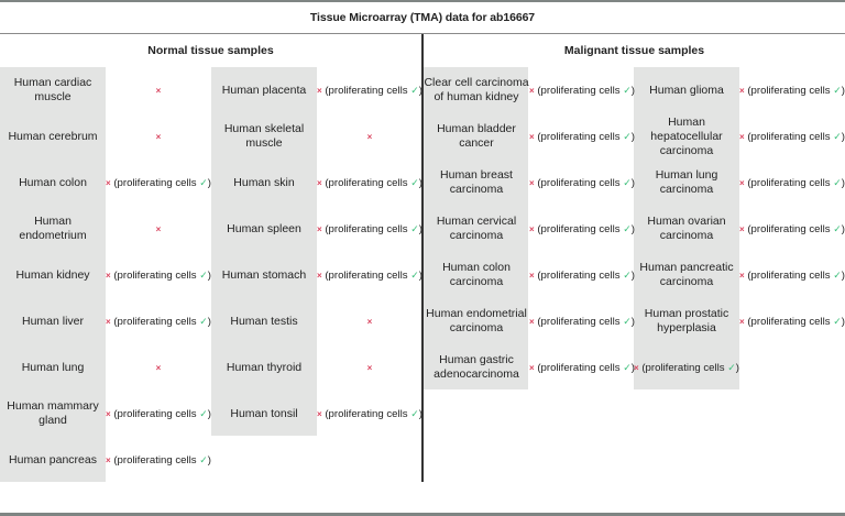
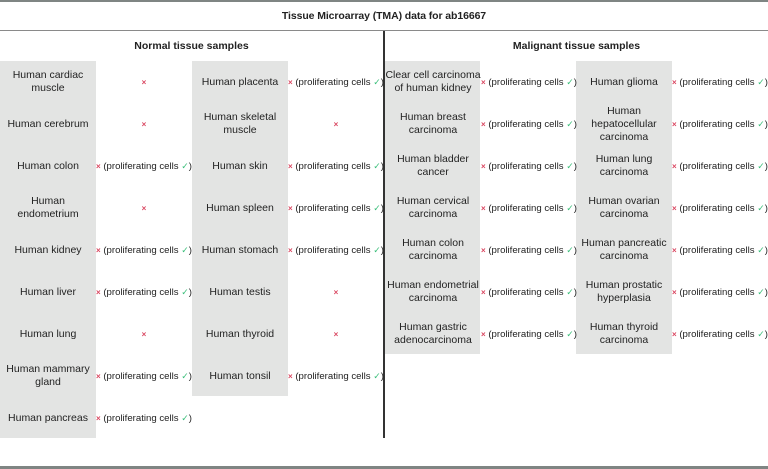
  Tissue Microarray (TMA) data for ab16667
  Normal tissue samples
  Malignant tissue samples
  Human cardiac muscle
  ×
  Human cerebrum
  ×
  Human colon
  × (proliferating cells ✓)
  Human endometrium
  ×
  Human kidney
  × (proliferating cells ✓)
  Human liver
  × (proliferating cells ✓)
  Human lung
  ×
  Human mammary gland
  × (proliferating cells ✓)
  Human pancreas
  × (proliferating cells ✓)
  Human placenta
  × (proliferating cells ✓)
  Human skeletal muscle
  ×
  Human skin
  × (proliferating cells ✓)
  Human spleen
  × (proliferating cells ✓)
  Human stomach
  × (proliferating cells ✓)
  Human testis
  ×
  Human thyroid
  ×
  Human tonsil
  × (proliferating cells ✓)
  Clear cell carcinoma of human kidney
  × (proliferating cells ✓)
- Human bladder cancer
+ Human breast carcinoma
  × (proliferating cells ✓)
- Human breast carcinoma
+ Human bladder cancer
  × (proliferating cells ✓)
  Human cervical carcinoma
  × (proliferating cells ✓)
  Human colon carcinoma
  × (proliferating cells ✓)
  Human endometrial carcinoma
  × (proliferating cells ✓)
  Human gastric adenocarcinoma
  × (proliferating cells ✓)
  Human glioma
  × (proliferating cells ✓)
  Human hepatocellular carcinoma
  × (proliferating cells ✓)
  Human lung carcinoma
  × (proliferating cells ✓)
  Human ovarian carcinoma
  × (proliferating cells ✓)
  Human pancreatic carcinoma
  × (proliferating cells ✓)
  Human prostatic hyperplasia
  × (proliferating cells ✓)
+ Human thyroid carcinoma
  × (proliferating cells ✓)
